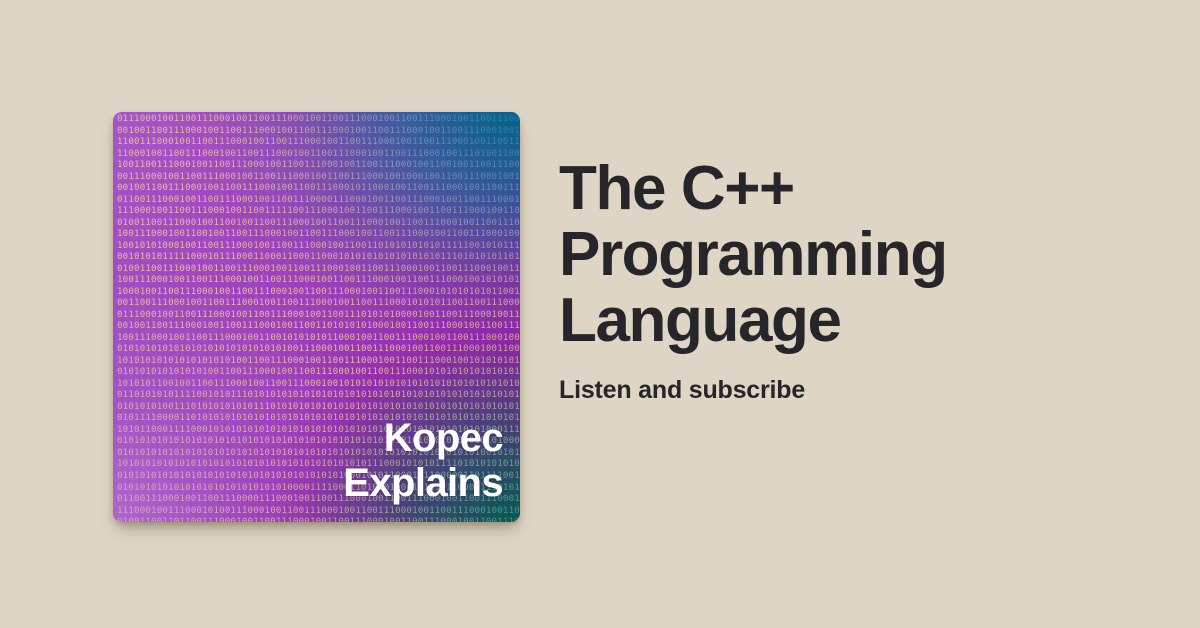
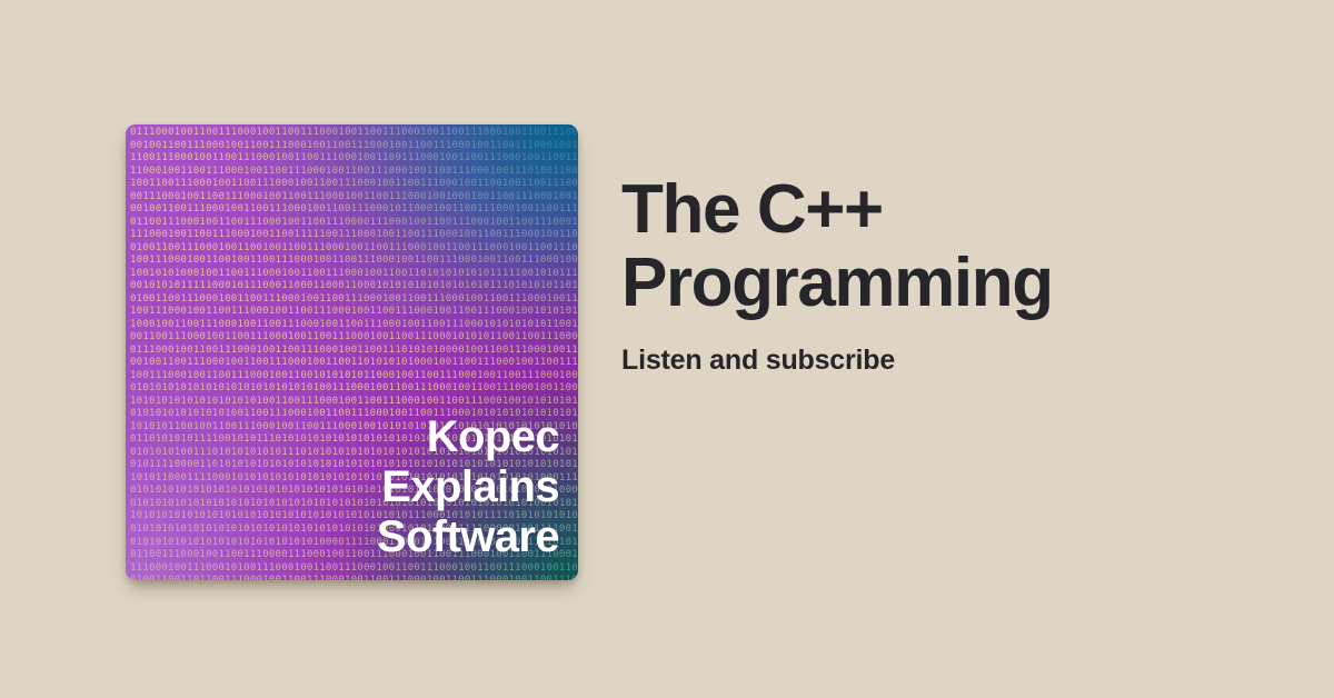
  Kopec
  Explains
+ Software
  The C++
  Programming
- Language
  Listen and subscribe
